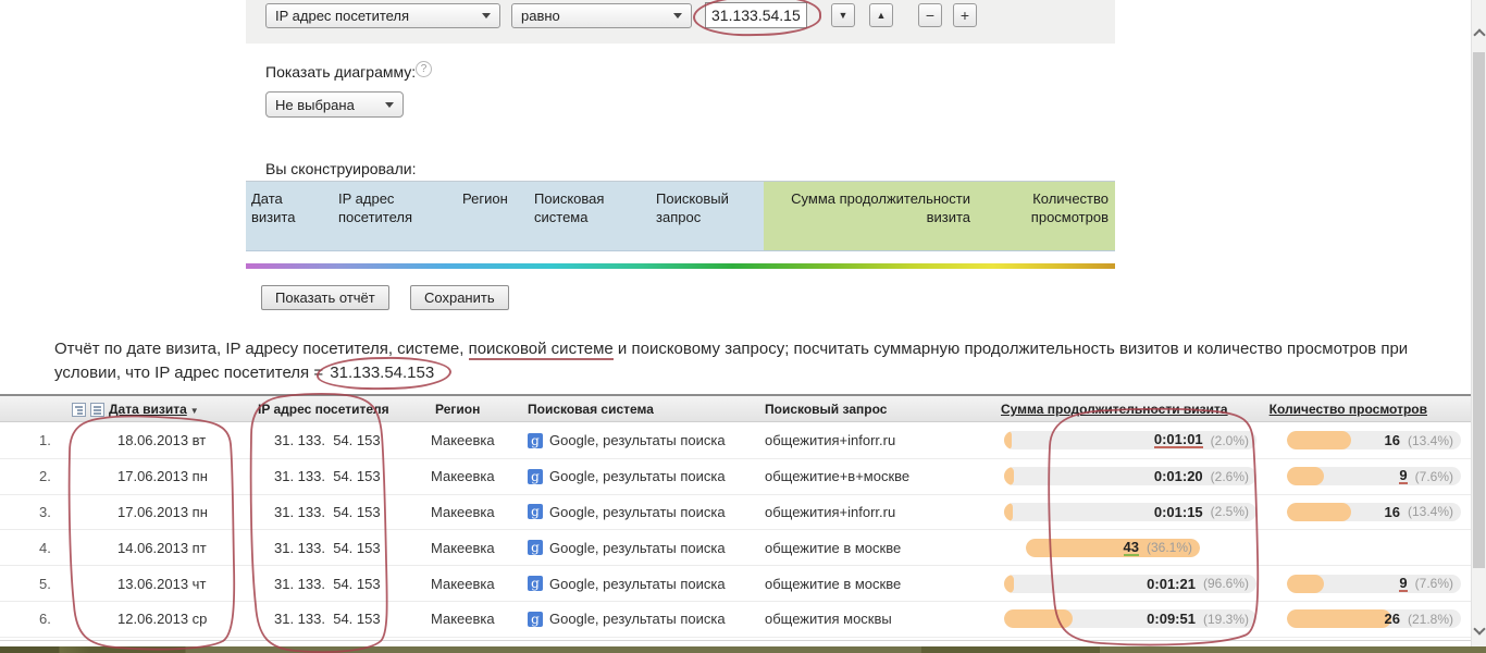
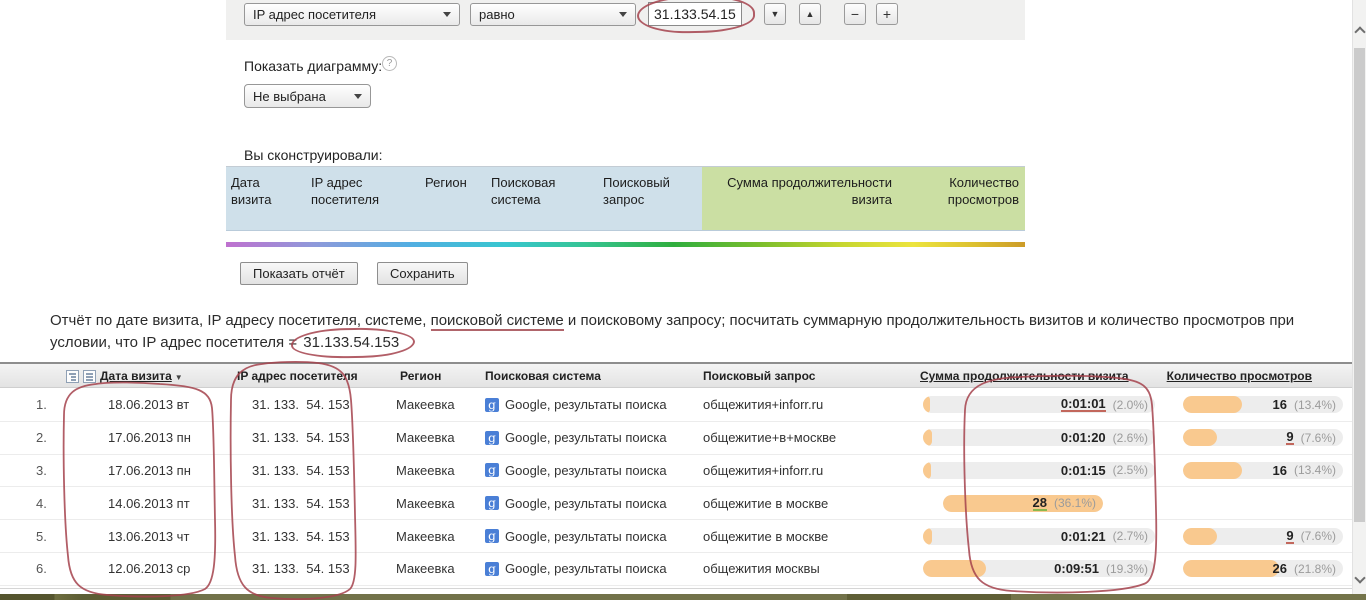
  IP адрес посетителя
  равно
  31.133.54.15
  ▼
  ▲
  −
  +
  Показать диаграмму:
  ?
  Не выбрана
  Вы сконструировали:
  Дата визита
  IP адрес посетителя
  Регион
  Поисковая система
  Поисковый запрос
  Сумма продолжительности визита
  Количество просмотров
  Показать отчёт
  Сохранить
  Отчёт по дате визита, IP адресу посетителя, системе, поисковой системе и поисковому запросу; посчитать суммарную продолжительность визитов и количество просмотров при условии, что IP адрес посетителя = 31.133.54.153
  Дата визита ▼
  IP адрес посетителя
  Регион
  Поисковая система
  Поисковый запрос
  Сумма продолжительности визит
  Количество просмотров
  1.
  18.06.2013 вт
  31. 133. 54. 153
  Макеевка
  g
  Google, результаты поиска
  общежития+inforr.ru
  0:01:01
  (2.0%)
  16
  (13.4%)
  2.
  17.06.2013 пн
  31. 133. 54. 153
  Макеевка
  g
  Google, результаты поиска
  общежитие+в+москве
  0:01:20
  (2.6%)
  9
  (7.6%)
  3.
  17.06.2013 пн
  31. 133. 54. 153
  Макеевка
  g
  Google, результаты поиска
  общежития+inforr.ru
  0:01:15
  (2.5%)
  16
  (13.4%)
  4.
  14.06.2013 пт
  31. 133. 54. 153
  Макеевка
  g
  Google, результаты поиска
  общежитие в москве
- 43
+ 28
  (36.1%)
  5.
  13.06.2013 чт
  31. 133. 54. 153
  Макеевка
  g
  Google, результаты поиска
  общежитие в москве
  0:01:21
- (96.6%)
+ (2.7%)
  9
  (7.6%)
  6.
  12.06.2013 ср
  31. 133. 54. 153
  Макеевка
  g
  Google, результаты поиска
  общежития москвы
  0:09:51
  (19.3%)
  26
  (21.8%)
